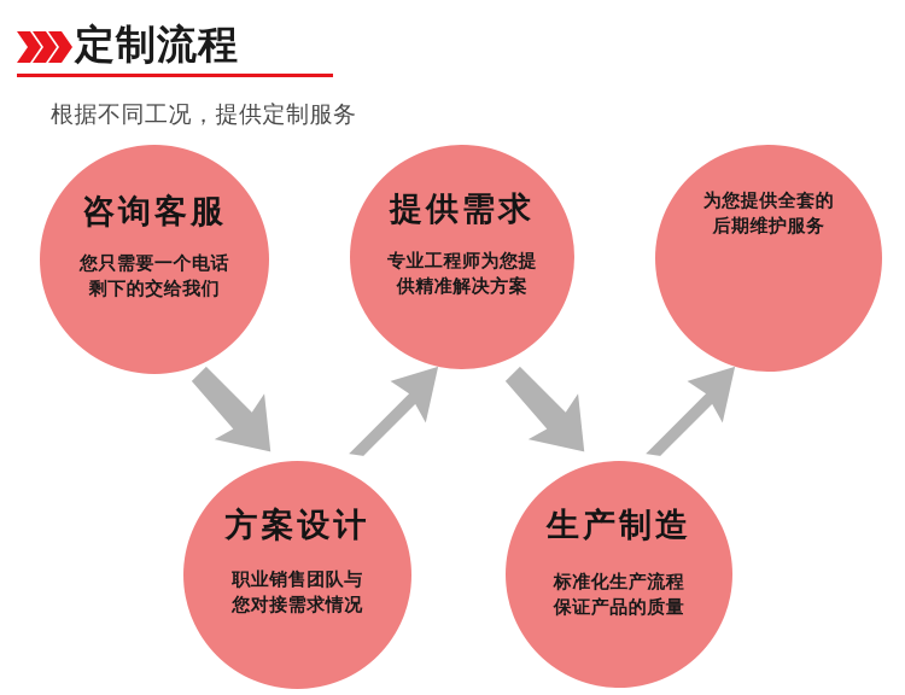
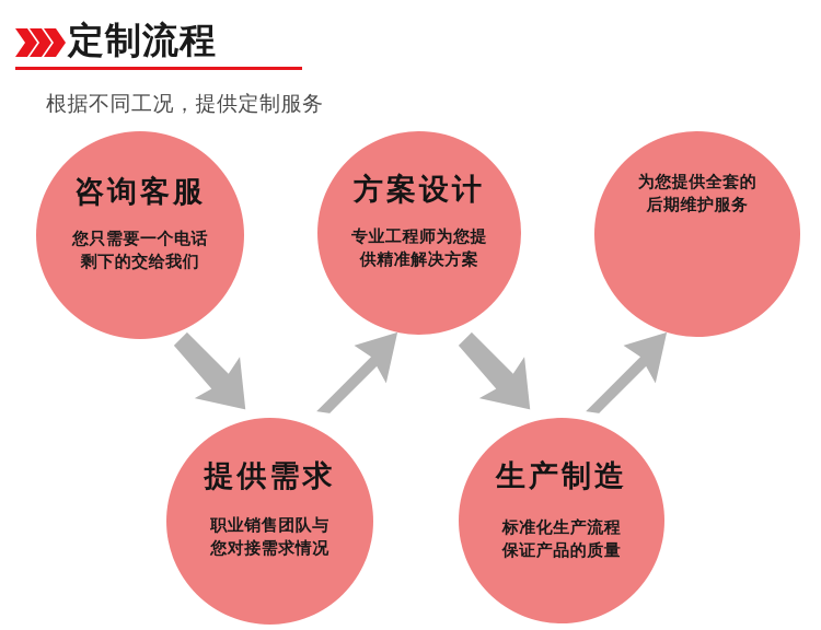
  定制流程
  根据不同工况，提供定制服务
  咨询客服
  您只需要一个电话
  剩下的交给我们
- 提供需求
+ 方案设计
  专业工程师为您提
  供精准解决方案
  为您提供全套的
  后期维护服务
- 方案设计
+ 提供需求
  职业销售团队与
  您对接需求情况
  生产制造
  标准化生产流程
  保证产品的质量
